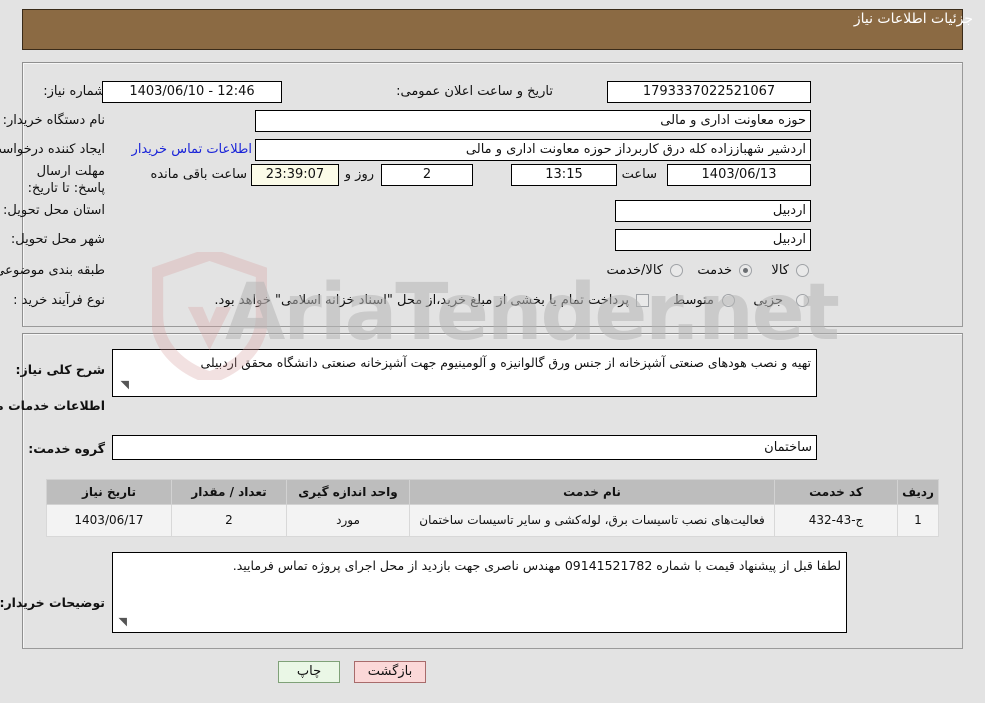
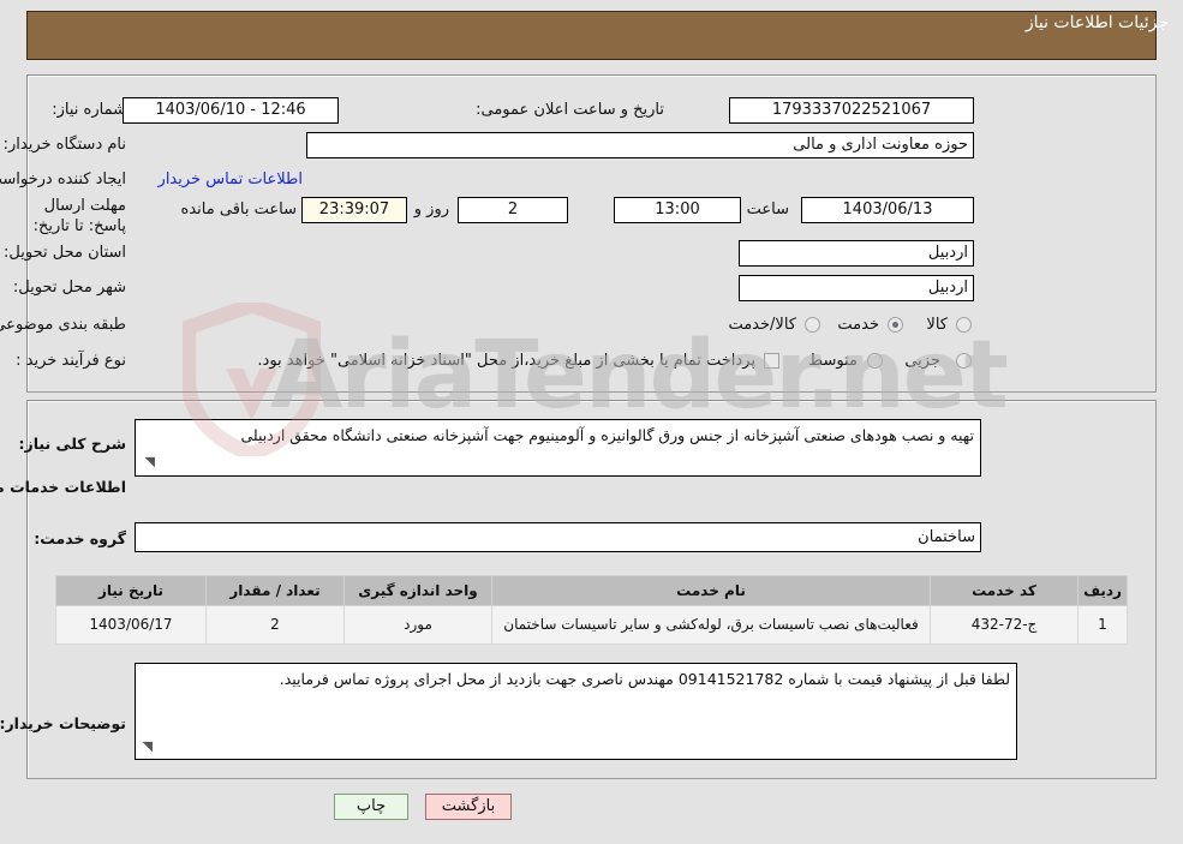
  جزئیات اطلاعات نیاز
  شماره نیاز:
  1793337022521067
  تاریخ و ساعت اعلان عمومی:
  12:46 - 1403/06/10
  نام دستگاه خریدار:
  حوزه معاونت اداری و مالی
  ایجاد کننده درخواس
- اردشیر شهباززاده کله درق کاربرداز حوزه معاونت اداری و مالی
  اطلاعات تماس خریدار
  مهلت ارسال پاسخ: تا تاریخ:
  1403/06/13
  ساعت
- 13:15
+ 13:00
  2
  روز و
  23:39:07
  ساعت باقی مانده
  استان محل تحویل:
  اردبیل
  شهر محل تحویل:
  اردبیل
  طبقه بندی موضوع
  کالا
  خدمت
  کالا/خدمت
  نوع فرآیند خرید :
  جزیی
  متوسط
  پرداخت تمام یا بخشی از مبلغ خرید،از محل "اسناد خزانه اسلامی" خواهد بود.
  شرح کلی نیاز:
  ◥
  گروه خدمت:
  ساختمان
  ردیف	کد خدمت	نام خدمت	واحد اندازه گیری	تعداد / مقدار	تاریخ نیاز
- 1	ج-43-432	فعالیت‌های نصب تاسیسات برق، لوله‌کشی و سایر تاسیسات ساختمان	مورد	2	1403/06/17
+ 1	ج-72-432	فعالیت‌های نصب تاسیسات برق، لوله‌کشی و سایر تاسیسات ساختمان	مورد	2	1403/06/17
  توضیحات خریدار:
  ◥
  بازگشت
  چاپ
  AriaTender.net
